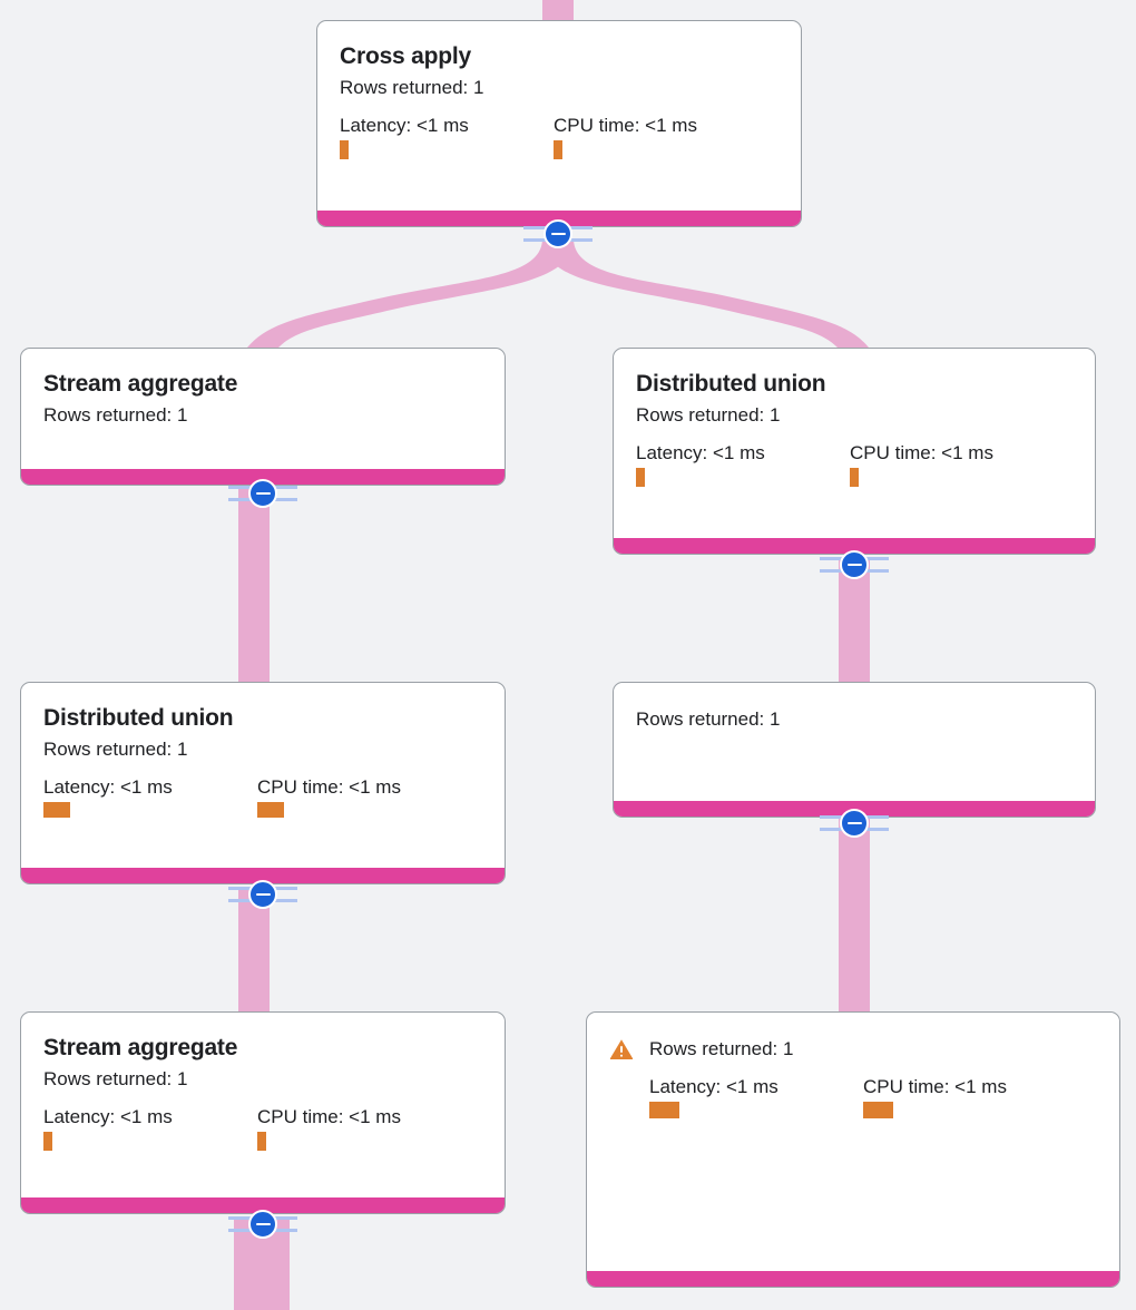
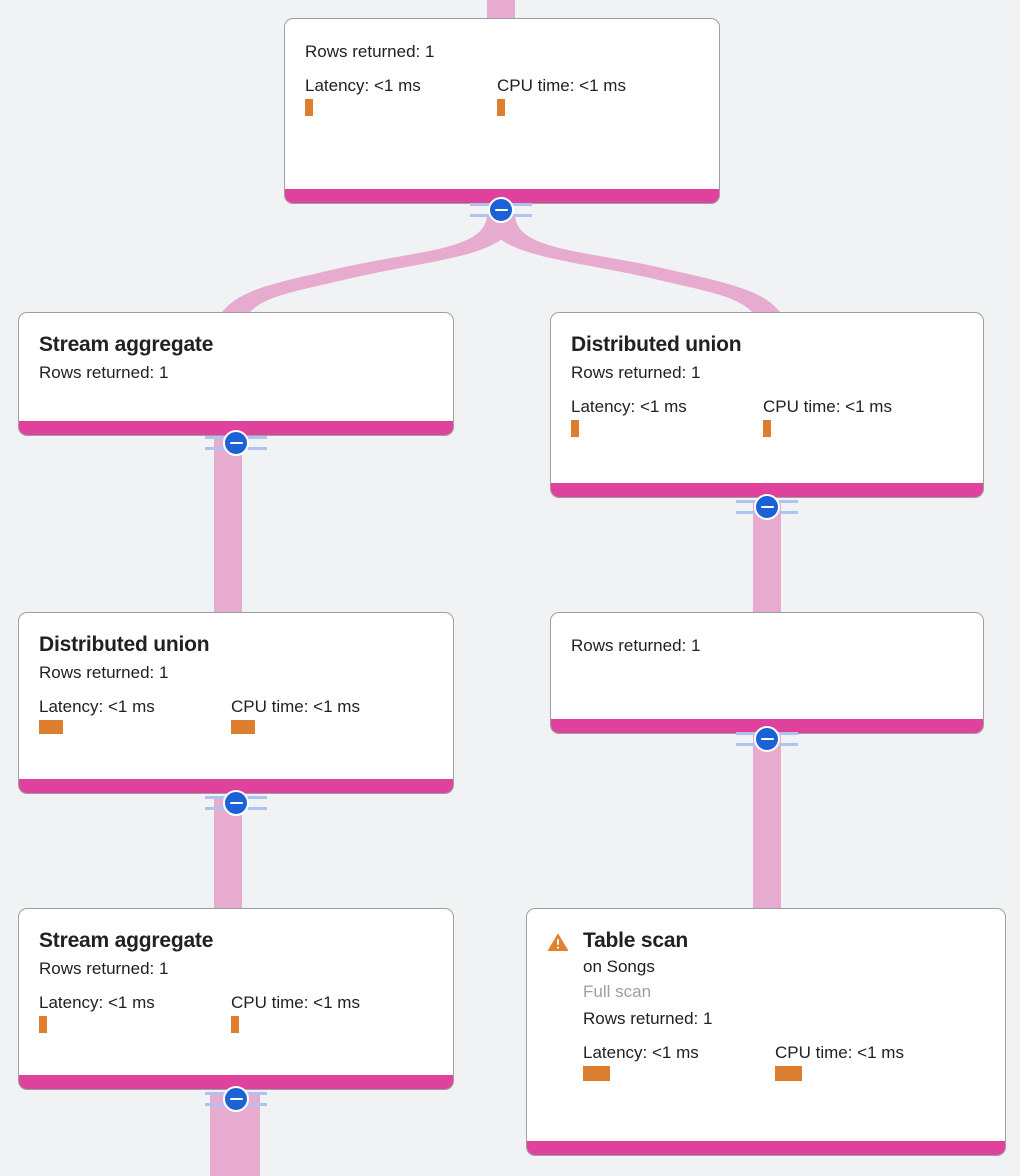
- Cross apply
  Rows returned: 1
  Latency: <1 ms
  CPU time: <1 ms
  Stream aggregate
  Rows returned: 1
  Distributed union
  Rows returned: 1
  Latency: <1 ms
  CPU time: <1 ms
  Distributed union
  Rows returned: 1
  Latency: <1 ms
  CPU time: <1 ms
  Rows returned: 1
  Stream aggregate
  Rows returned: 1
  Latency: <1 ms
  CPU time: <1 ms
+ Table scan
+ on Songs
+ Full scan
  Rows returned: 1
  Latency: <1 ms
  CPU time: <1 ms
